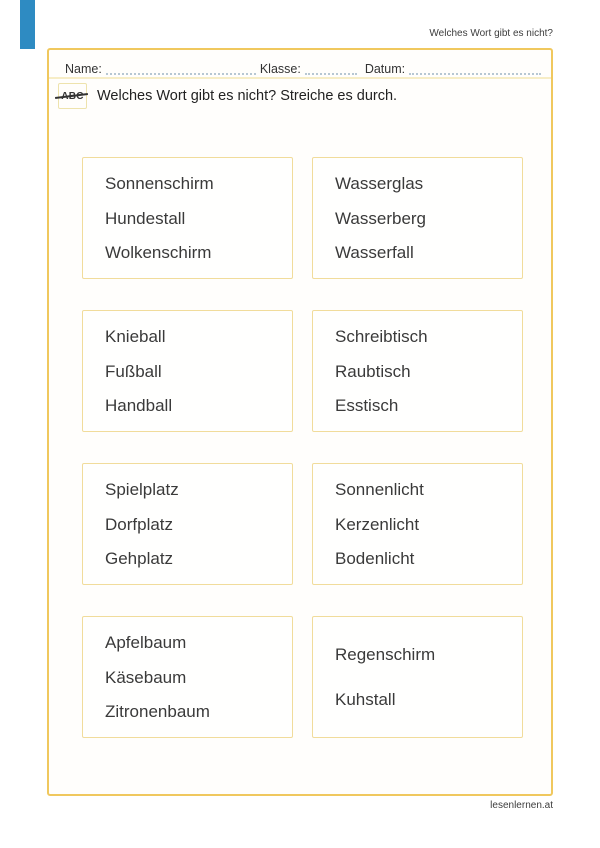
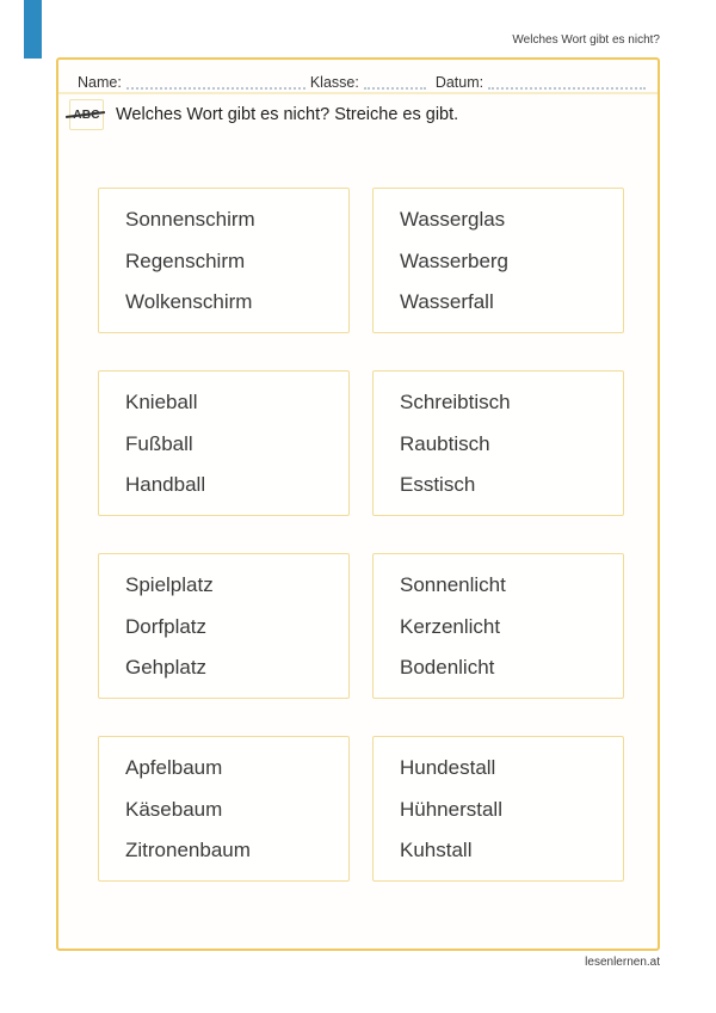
  Welches Wort gibt es nicht?
  Name:
  Klasse:
  Datum:
- Welches Wort gibt es nicht? Streiche es durch.
+ Welches Wort gibt es nicht? Streiche es gibt.
  Sonnenschirm
- Hundestall
+ Regenschirm
  Wolkenschirm
  Wasserglas
  Wasserberg
  Wasserfall
  Knieball
  Fußball
  Handball
  Schreibtisch
  Raubtisch
  Esstisch
  Spielplatz
  Dorfplatz
  Gehplatz
  Sonnenlicht
  Kerzenlicht
  Bodenlicht
  Apfelbaum
  Käsebaum
  Zitronenbaum
- Regenschirm
+ Hundestall
+ Hühnerstall
  Kuhstall
  lesenlernen.at
